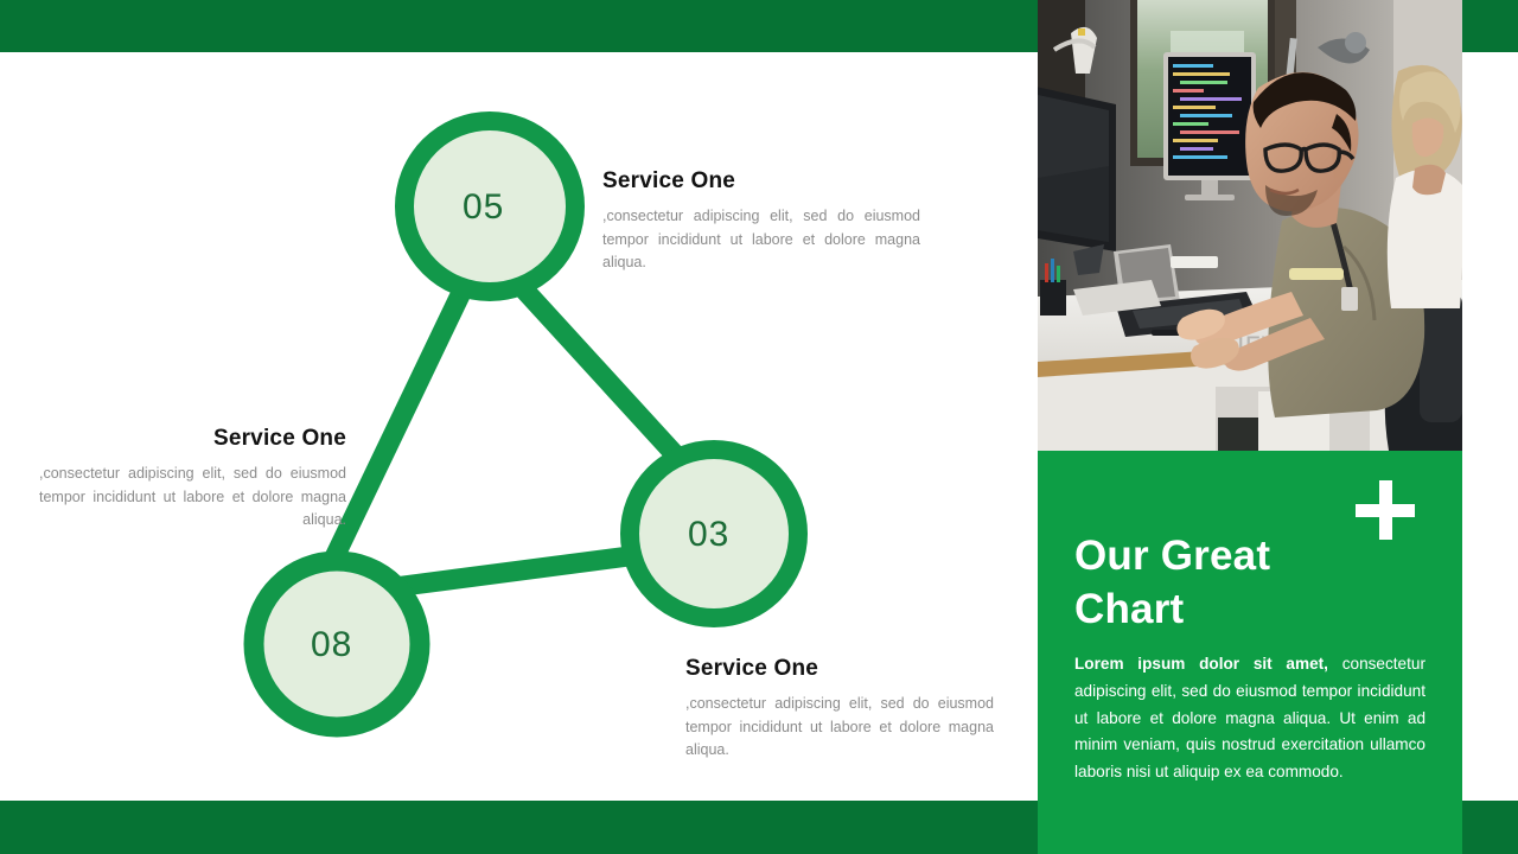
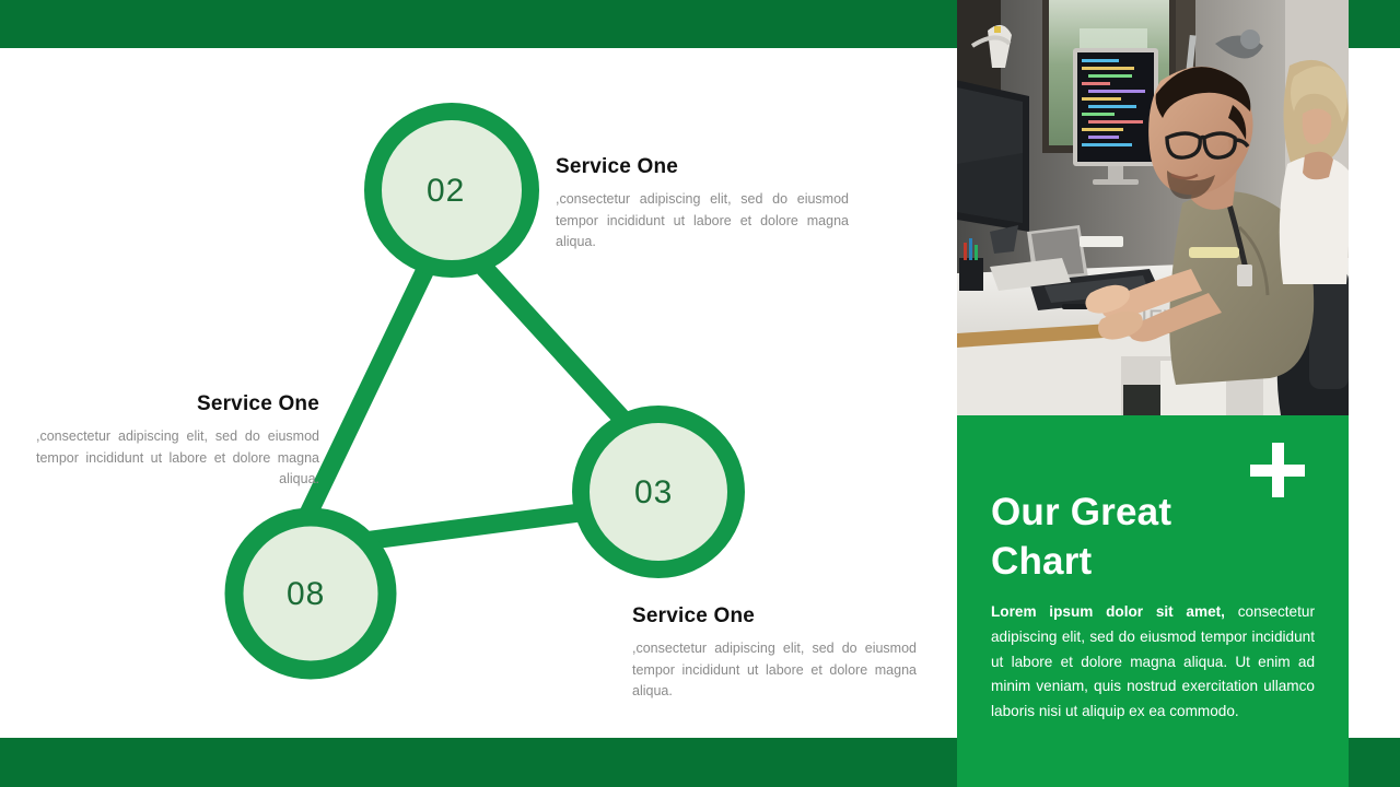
- 05
+ 02
  03
  08
  Service One
  ,consectetur adipiscing elit, sed do eiusmod tempor incididunt ut labore et dolore magna aliqua.
  Service One
  ,consectetur adipiscing elit, sed do eiusmod tempor incididunt ut labore et dolore magna aliqua.
  Service One
  ,consectetur adipiscing elit, sed do eiusmod tempor incididunt ut labore et dolore magna aliqua.
  Our Great Chart
  Lorem ipsum dolor sit amet, consectetur adipiscing elit, sed do eiusmod tempor incididunt ut labore et dolore magna aliqua. Ut enim ad minim veniam, quis nostrud exercitation ullamco laboris nisi ut aliquip ex ea commodo.
